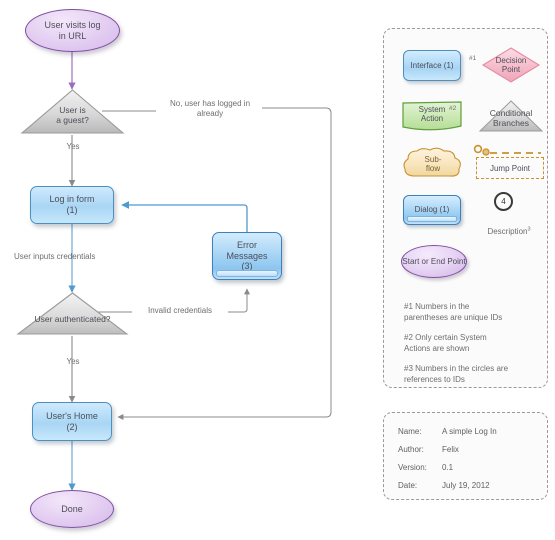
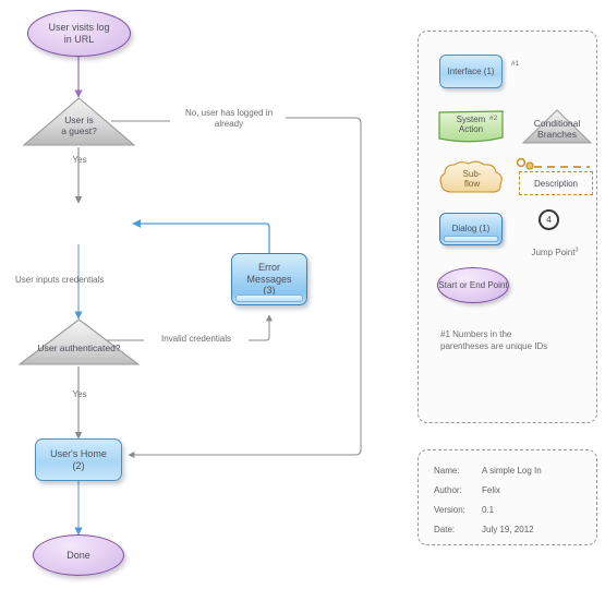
  User visits log
  in URL
  User is
  a guest?
- Log in form
- (1)
  Error
  Messages
  (3)
  User authenticated?
  User's Home
  (2)
  Done
  Yes
  No, user has logged in
  already
  User inputs credentials
  Invalid credentials
  Yes
  Interface (1)
- Decision
- Point
  System
  Action
  Conditional
  Branches
  Sub-
  flow
- Jump Point
+ Description
  Dialog (1)
  4
- Description
+ Jump Point
  Start or End Point
  #1 Numbers in the
  parentheses are unique IDs
- #2 Only certain System
- Actions are shown
- #3 Numbers in the circles are
- references to IDs
  Name:
  A simple Log In
  Author:
  Felix
  Version:
  0.1
  Date:
  July 19, 2012
